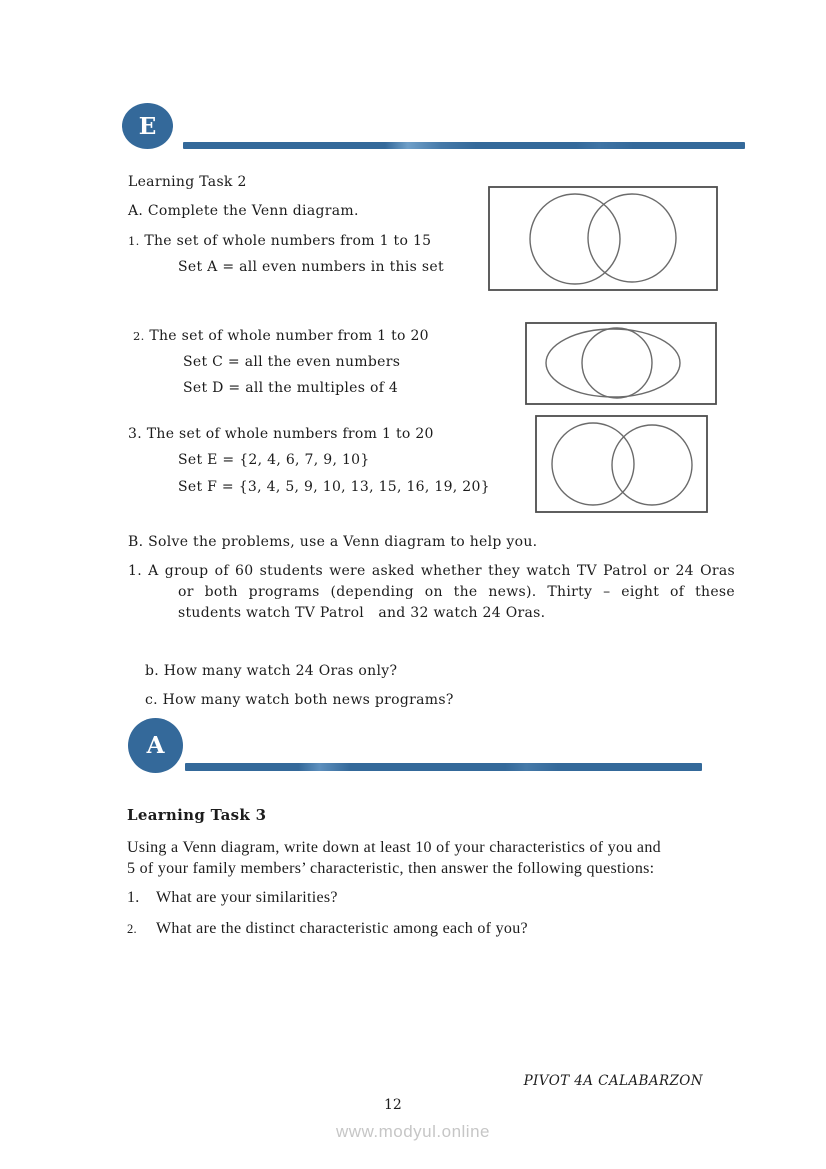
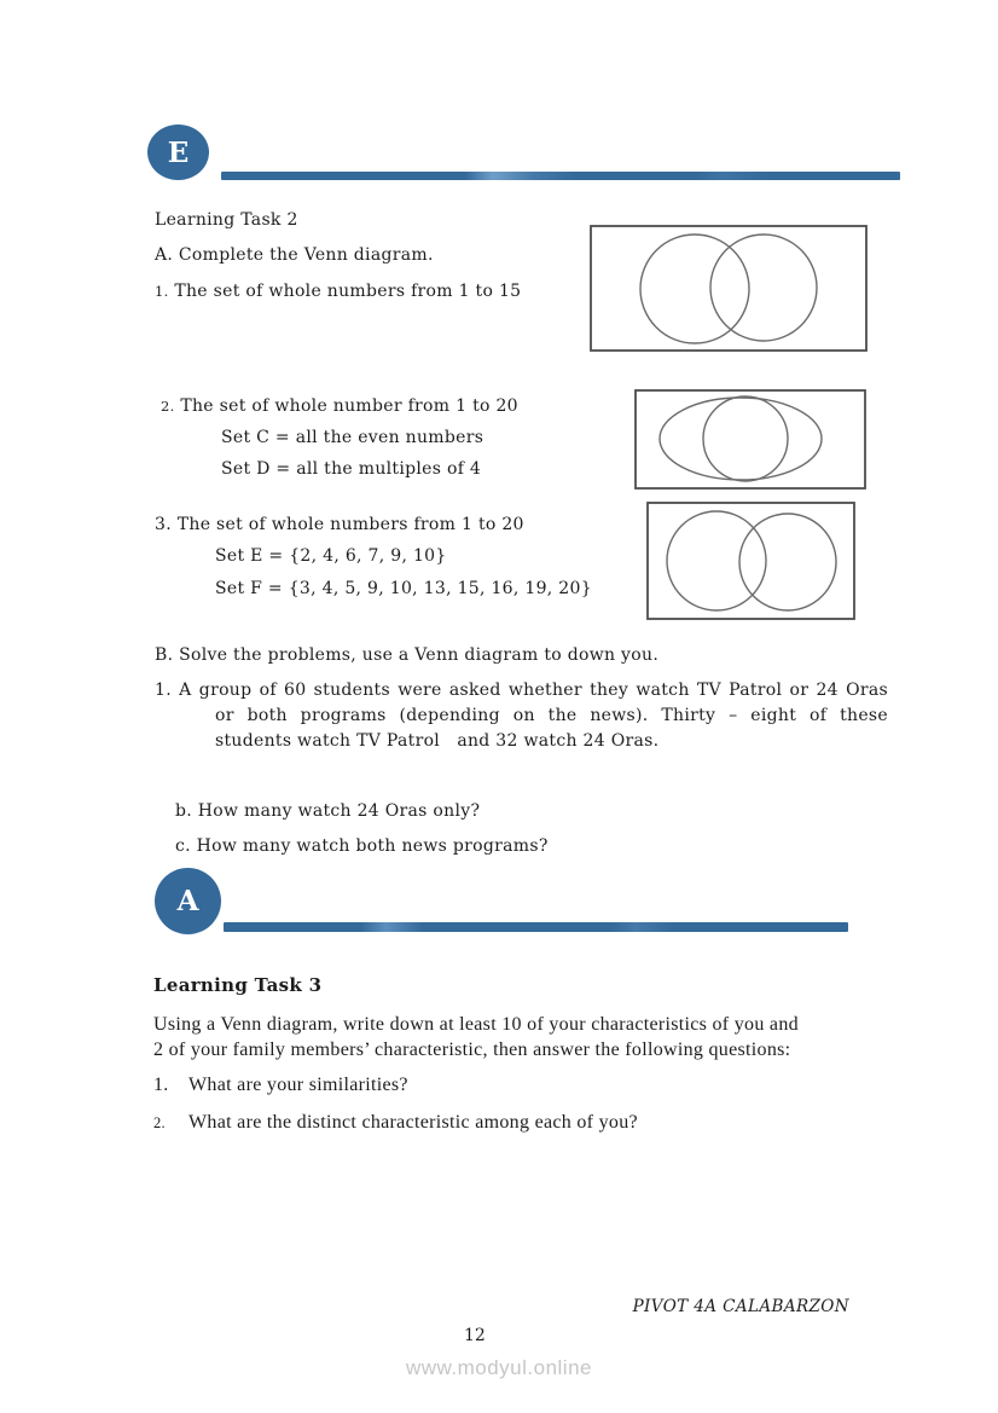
  E
  Learning Task 2
  A. Complete the Venn diagram.
  1. The set of whole numbers from 1 to 15
- Set A = all even numbers in this set
  2. The set of whole number from 1 to 20
  Set C = all the even numbers
  Set D = all the multiples of 4
  3. The set of whole numbers from 1 to 20
  Set E = {2, 4, 6, 7, 9, 10}
  Set F = {3, 4, 5, 9, 10, 13, 15, 16, 19, 20}
- B. Solve the problems, use a Venn diagram to help you.
+ B. Solve the problems, use a Venn diagram to down you.
  1. A group of 60 students were asked whether they watch TV Patrol or 24 Oras
  or both programs (depending on the news). Thirty – eight of these
  students watch TV Patrol and 32 watch 24 Oras.
  b. How many watch 24 Oras only?
  c. How many watch both news programs?
  A
  Learning Task 3
  Using a Venn diagram, write down at least 10 of your characteristics of you and
- 5 of your family members’ characteristic, then answer the following questions:
+ 2 of your family members’ characteristic, then answer the following questions:
  1. What are your similarities?
  2. What are the distinct characteristic among each of you?
  PIVOT 4A CALABARZON
  12
  www.modyul.online
